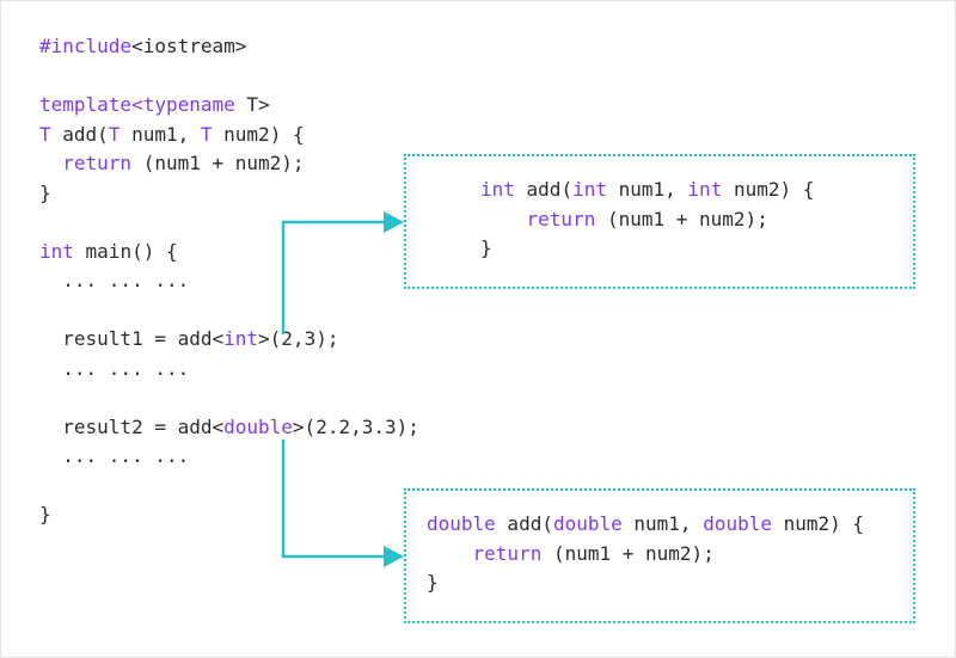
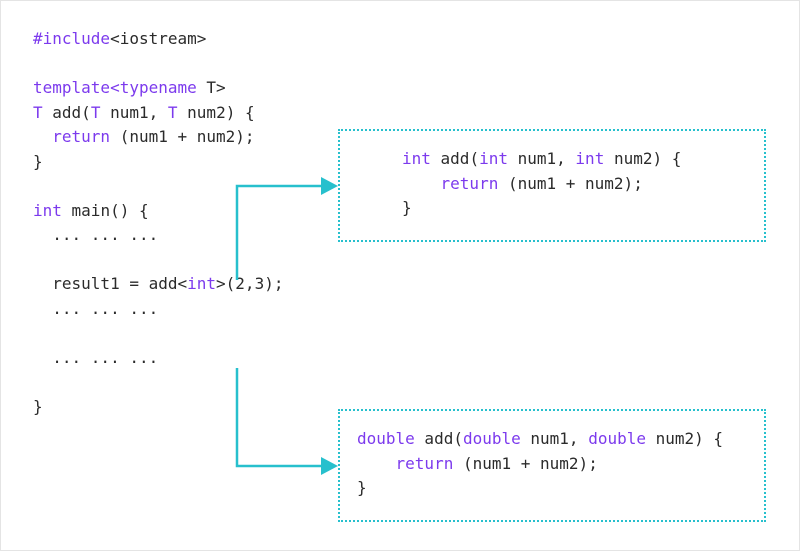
  #include<iostream>
  template<typename T>
  T add(T num1, T num2) {
  return (num1 + num2);
  }
  int main() {
  ... ... ...
  result1 = add<int>(2,3);
  ... ... ...
- result2 = add<double>(2.2,3.3);
  ... ... ...
  }
  int add(int num1, int num2) {
  return (num1 + num2);
  }
  double add(double num1, double num2) {
  return (num1 + num2);
  }
